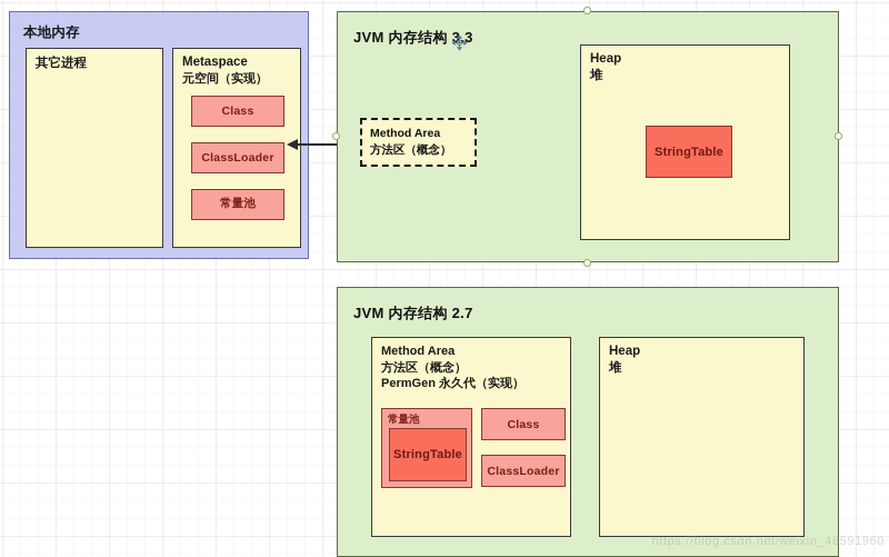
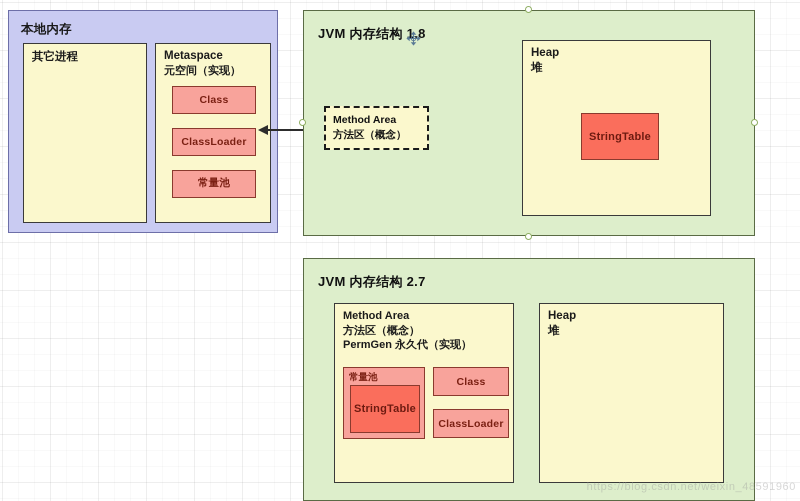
  本地内存
  其它进程
  Metaspace
  元空间（实现）
  Class
  ClassLoader
  常量池
- JVM 内存结构 3.3
+ JVM 内存结构 1.8
  Method Area
  方法区（概念）
  Heap
  堆
  StringTable
  JVM 内存结构 2.7
  Method Area
  方法区（概念）
  PermGen 永久代（实现）
  常量池
  StringTable
  Class
  ClassLoader
  Heap
  堆
  https://blog.csdn.net/weixin_48591960
